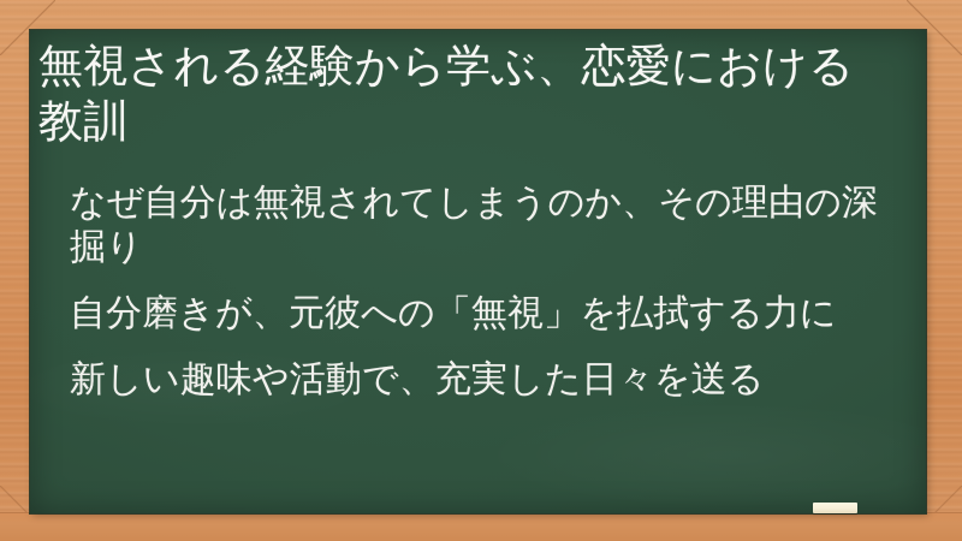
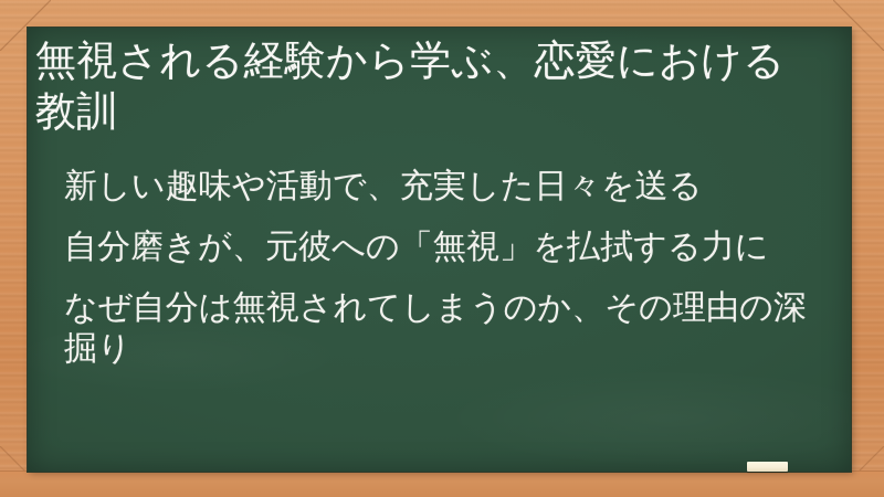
  無視される経験から学ぶ、恋愛における教訓
- なぜ自分は無視されてしまうのか、その理由の深掘り
+ 新しい趣味や活動で、充実した日々を送る
  自分磨きが、元彼への「無視」を払拭する力に
- 新しい趣味や活動で、充実した日々を送る
+ なぜ自分は無視されてしまうのか、その理由の深掘り
